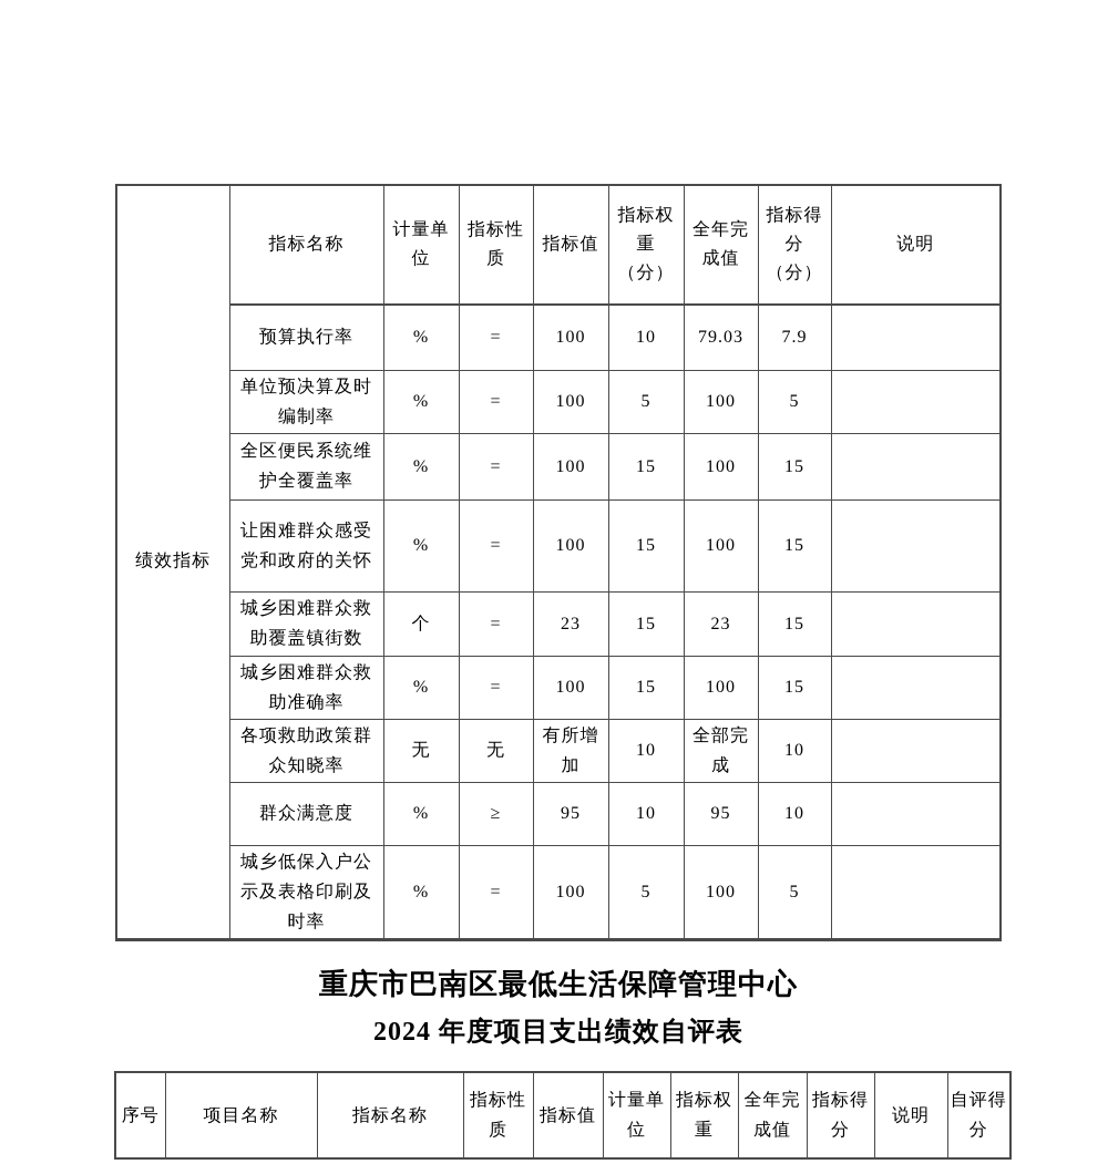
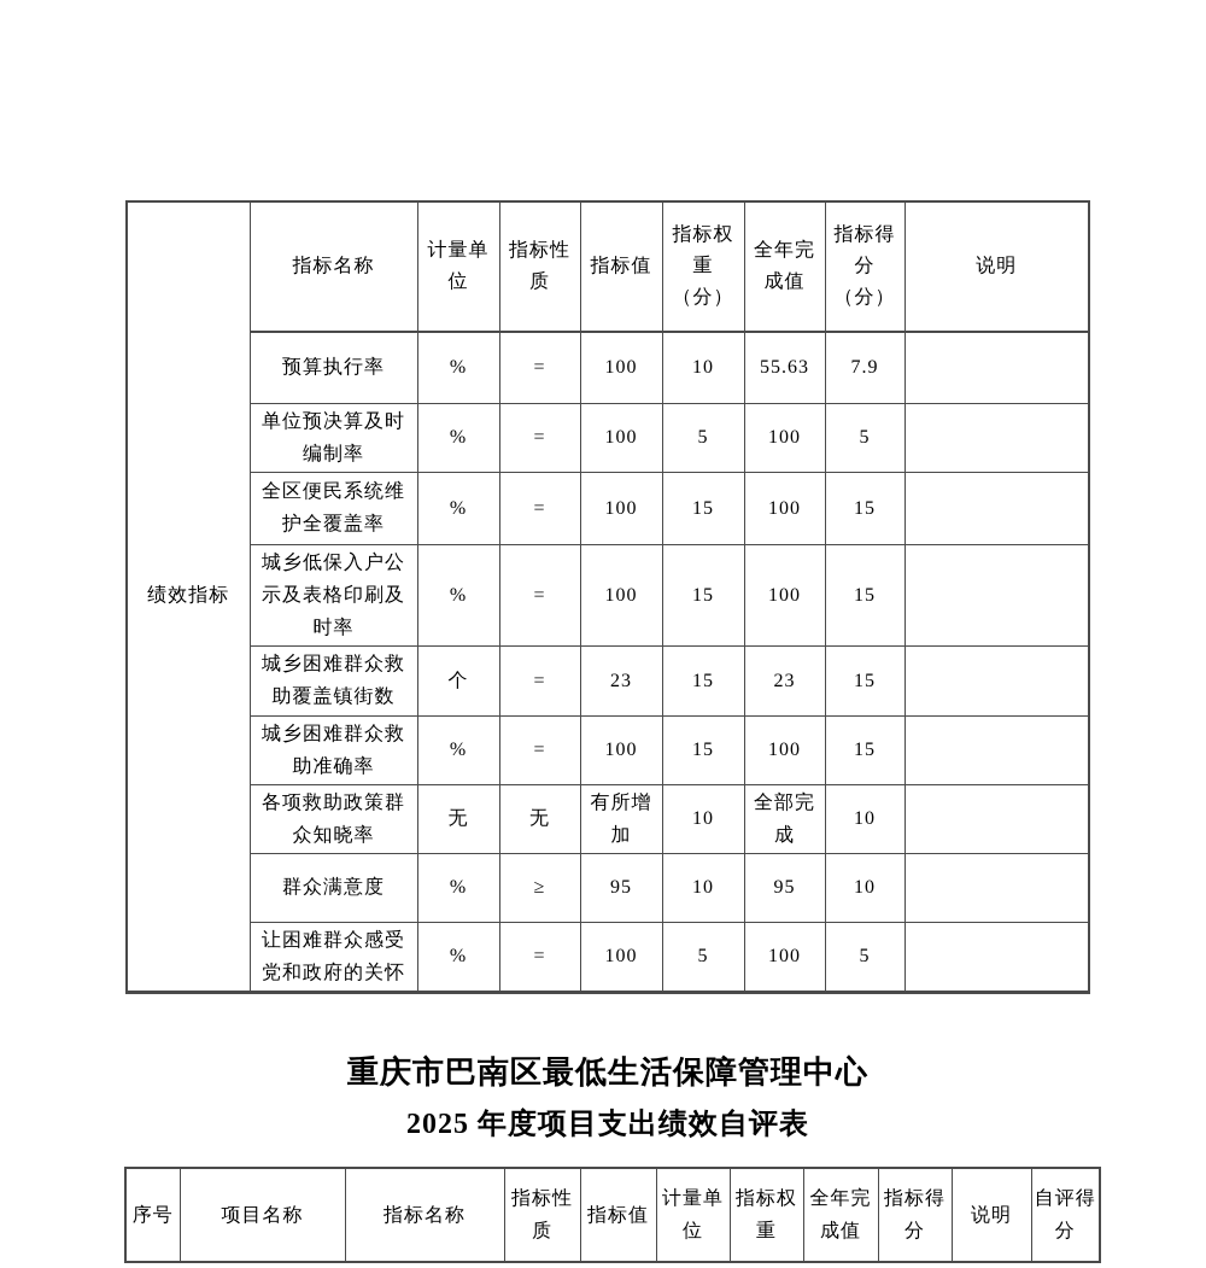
  绩效指标	指标名称	计量单 位	指标性 质	指标值	指标权 重 （分）	全年完 成值	指标得 分 （分）	说明
- 预算执行率	%	=	100	10	79.03	7.9
+ 预算执行率	%	=	100	10	55.63	7.9
  单位预决算及时 编制率	%	=	100	5	100	5
  全区便民系统维 护全覆盖率	%	=	100	15	100	15
- 让困难群众感受 党和政府的关怀	%	=	100	15	100	15
+ 城乡低保入户公 示及表格印刷及 时率	%	=	100	15	100	15
  城乡困难群众救 助覆盖镇街数	个	=	23	15	23	15
  城乡困难群众救 助准确率	%	=	100	15	100	15
  各项救助政策群 众知晓率	无	无	有所增 加	10	全部完 成	10
  群众满意度	%	≥	95	10	95	10
- 城乡低保入户公 示及表格印刷及 时率	%	=	100	5	100	5
+ 让困难群众感受 党和政府的关怀	%	=	100	5	100	5
  重庆市巴南区最低生活保障管理中心
- 2024 年度项目支出绩效自评表
+ 2025 年度项目支出绩效自评表
  序号	项目名称	指标名称	指标性 质	指标值	计量单 位	指标权 重	全年完 成值	指标得 分	说明	自评得 分
